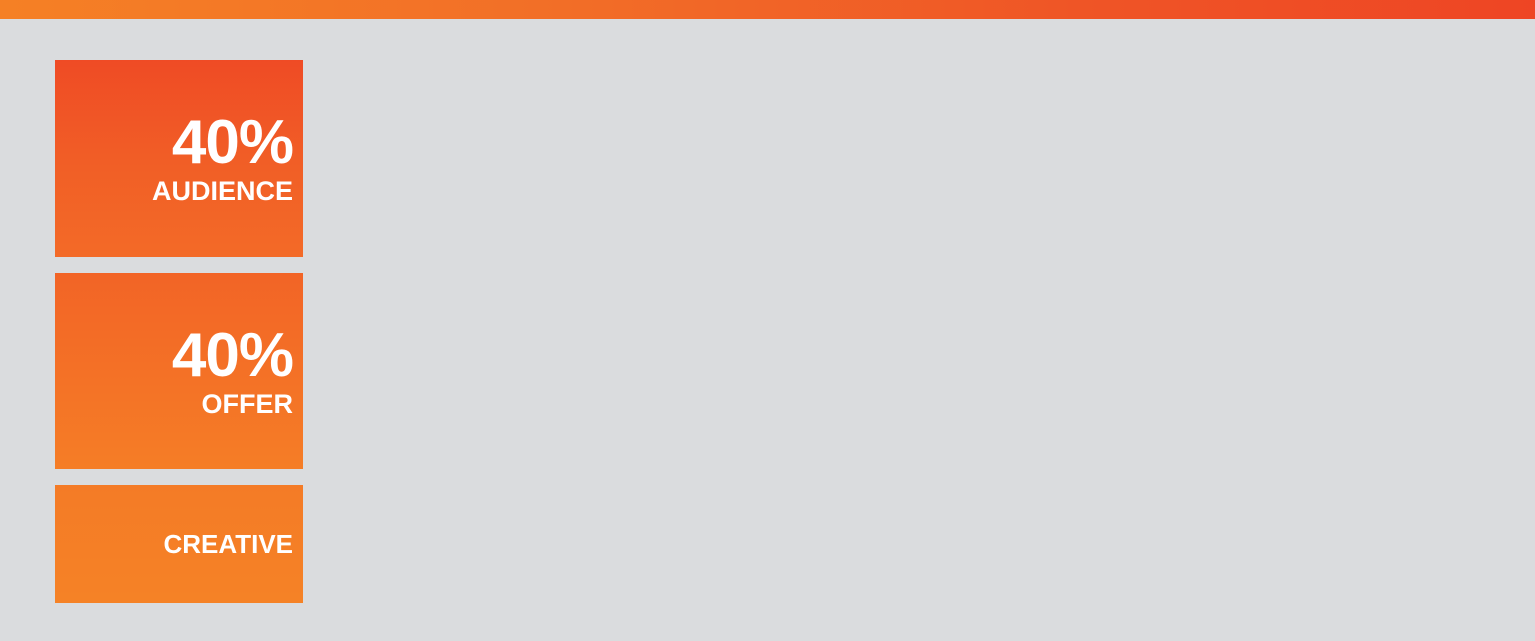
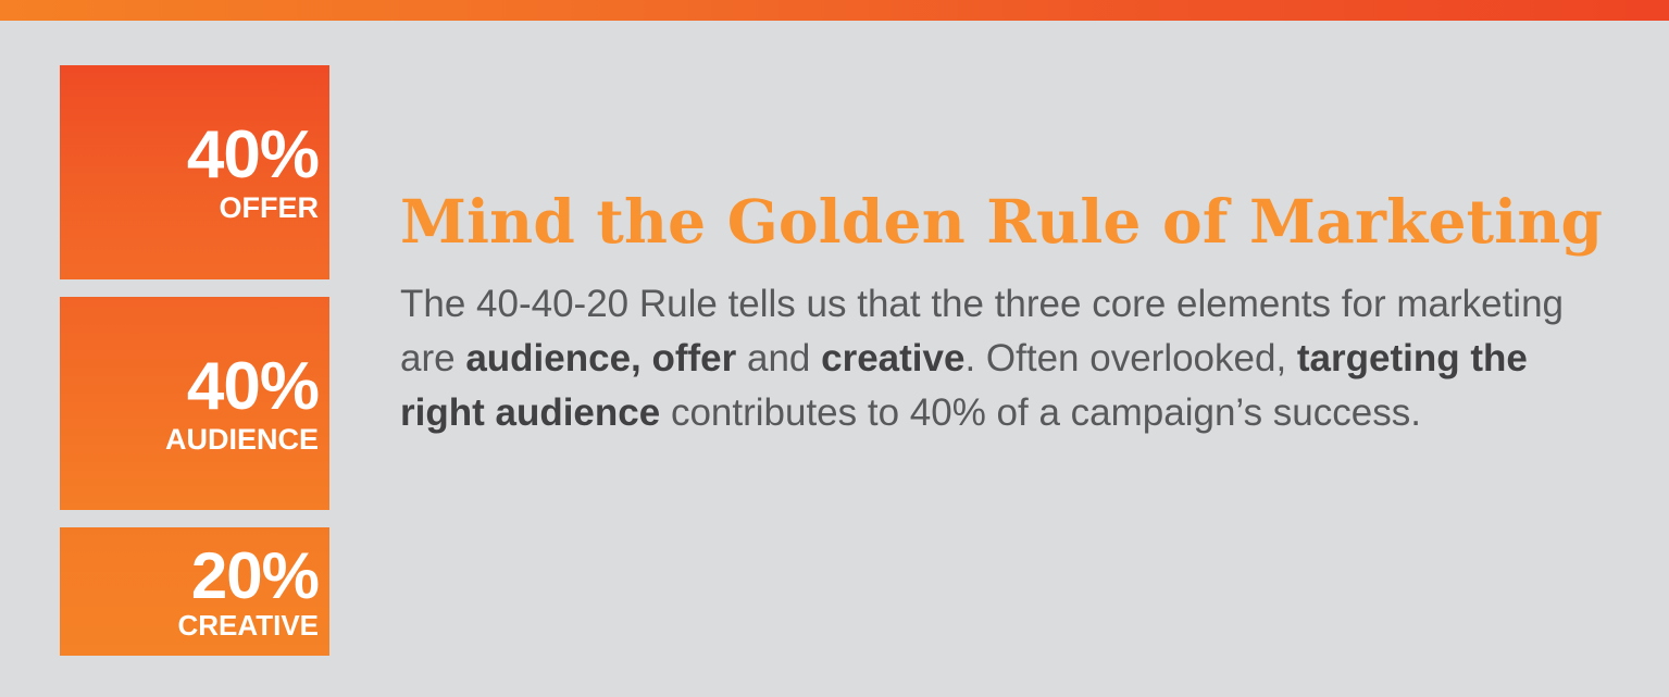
  40%
- AUDIENCE
+ OFFER
  40%
- OFFER
+ AUDIENCE
+ 20%
  CREATIVE
+ Mind the Golden Rule of Marketing
+ The 40-40-20 Rule tells us that the three core elements for marketing are audience, offer and creative. Often overlooked, targeting the right audience contributes to 40% of a campaign’s success.
